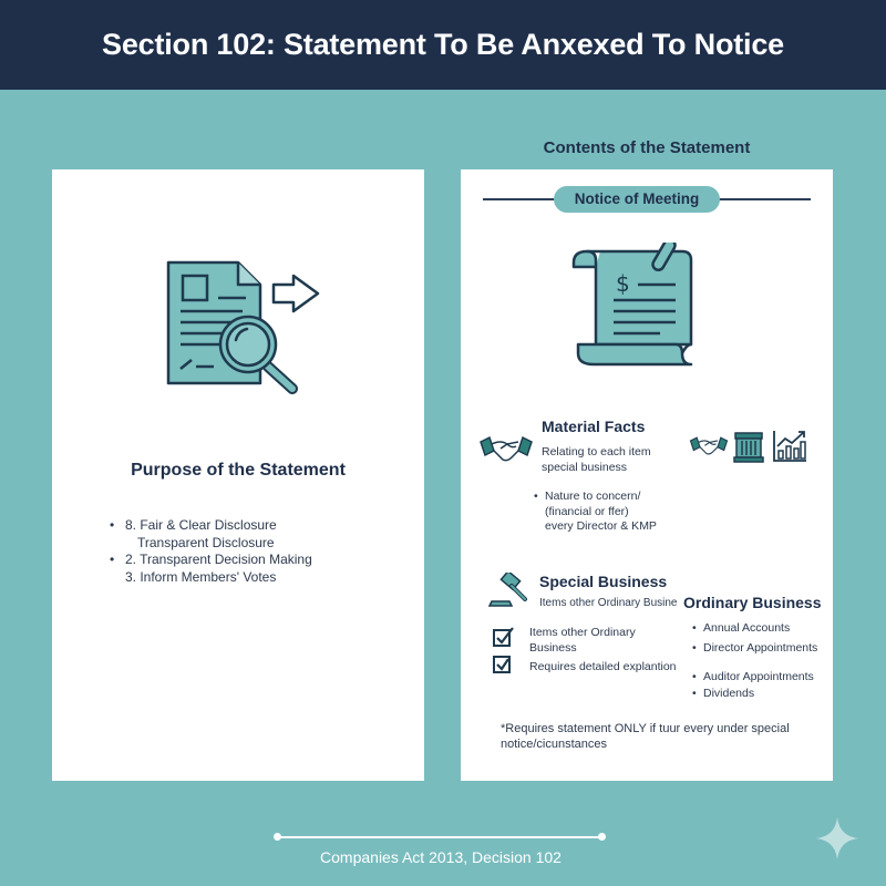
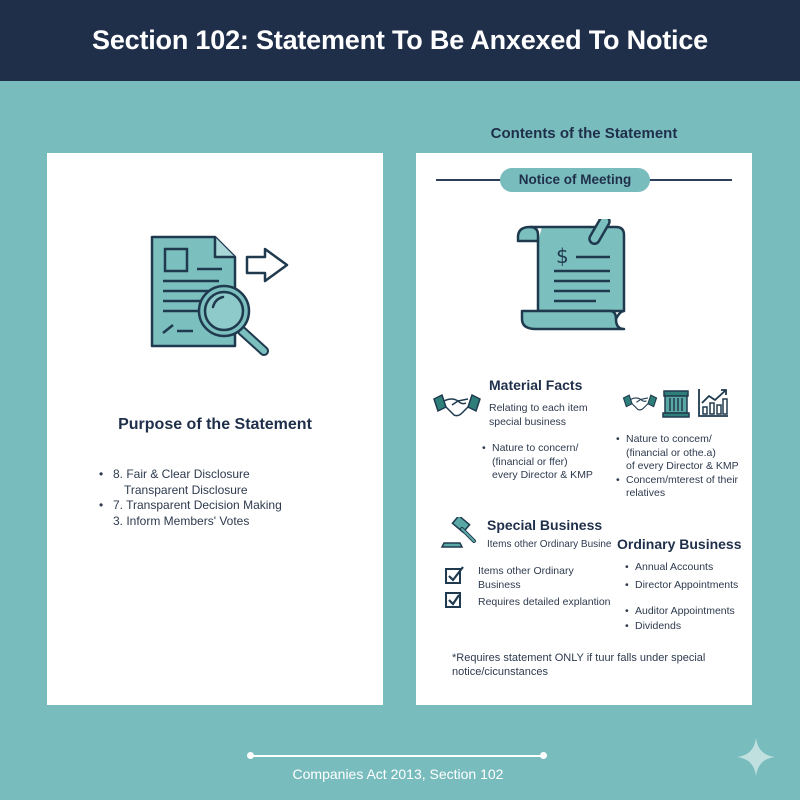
  Section 102: Statement To Be Anxexed To Notice
  Purpose of the Statement
  •
  8. Fair & Clear Disclosure
  Transparent Disclosure
  •
- 2. Transparent Decision Making
+ 7. Transparent Decision Making
  3. Inform Members' Votes
  Contents of the Statement
  Notice of Meeting
  $
  Material Facts
  Relating to each item
  special business
  Nature to concern/
  (financial or ffer)
  every Director & KMP
+ Nature to concem/
+ (financial or othe.a)
+ of every Director & KMP
+ Concem/mterest of their
+ relatives
  Special Business
  Items other Ordinary Busine
  Items other Ordinary
  Business
  Requires detailed explantion
  Ordinary Business
  Annual Accounts
  Director Appointments
  Auditor Appointments
  Dividends
- *Requires statement ONLY if tuur every under special
+ *Requires statement ONLY if tuur falls under special
  notice/cicunstances
- Companies Act 2013, Decision 102
+ Companies Act 2013, Section 102
